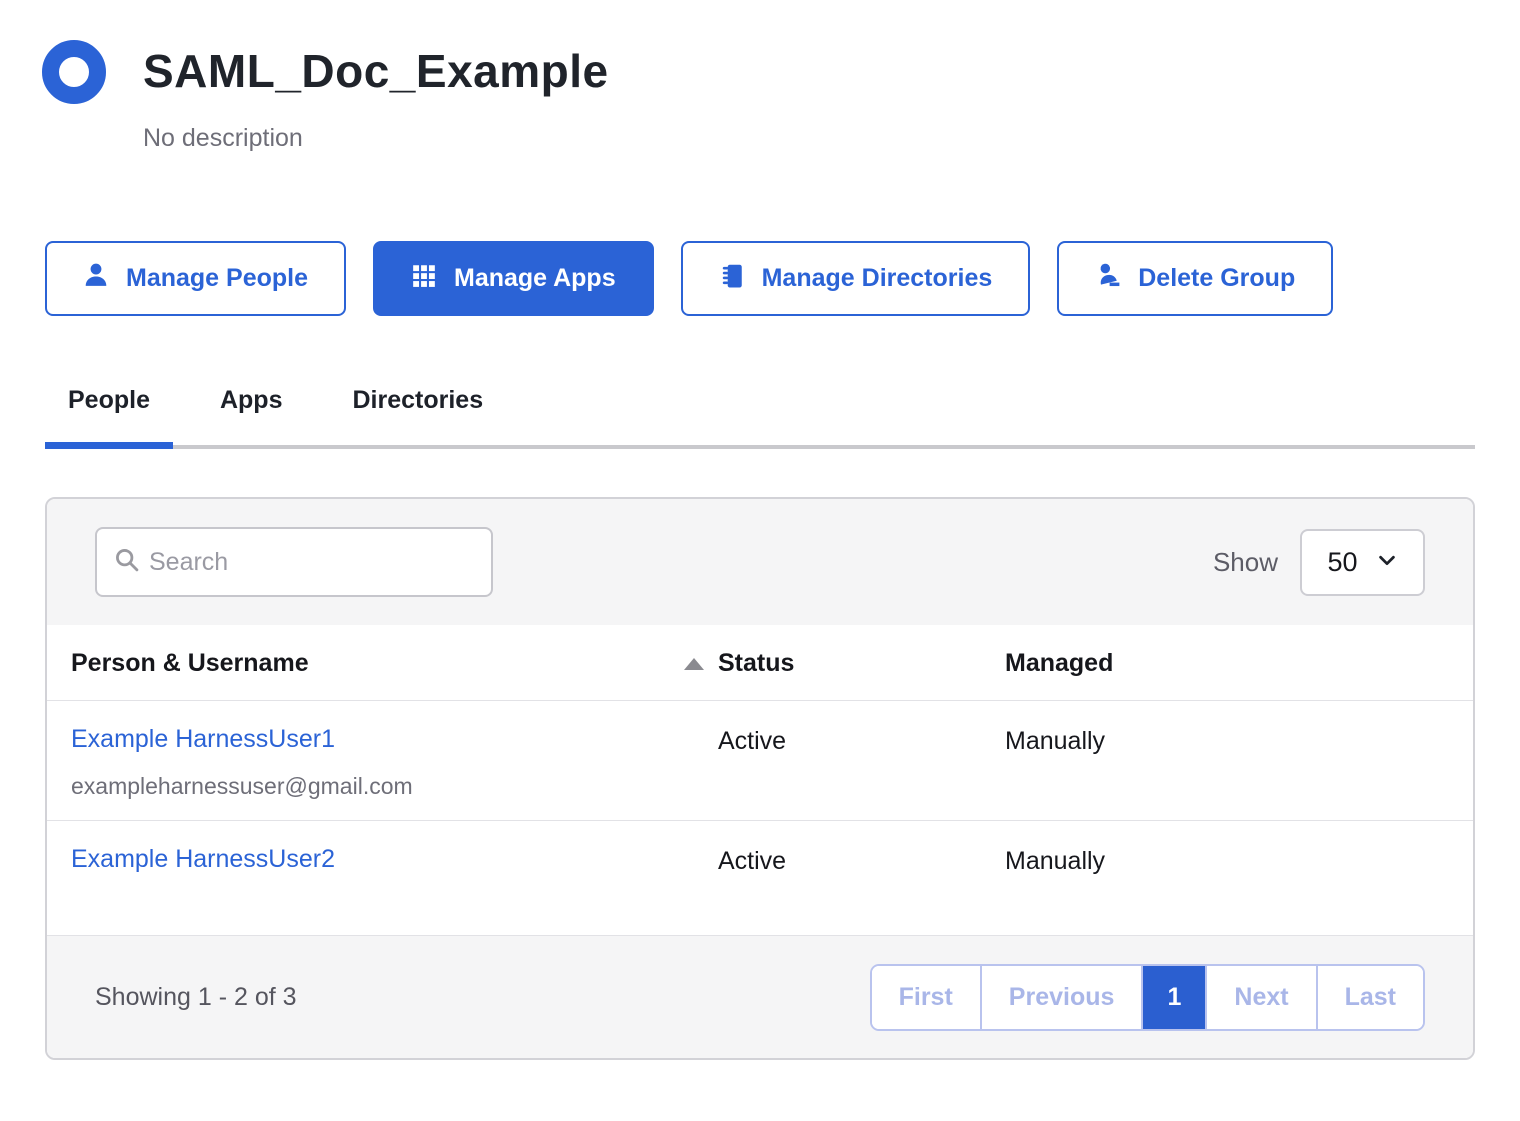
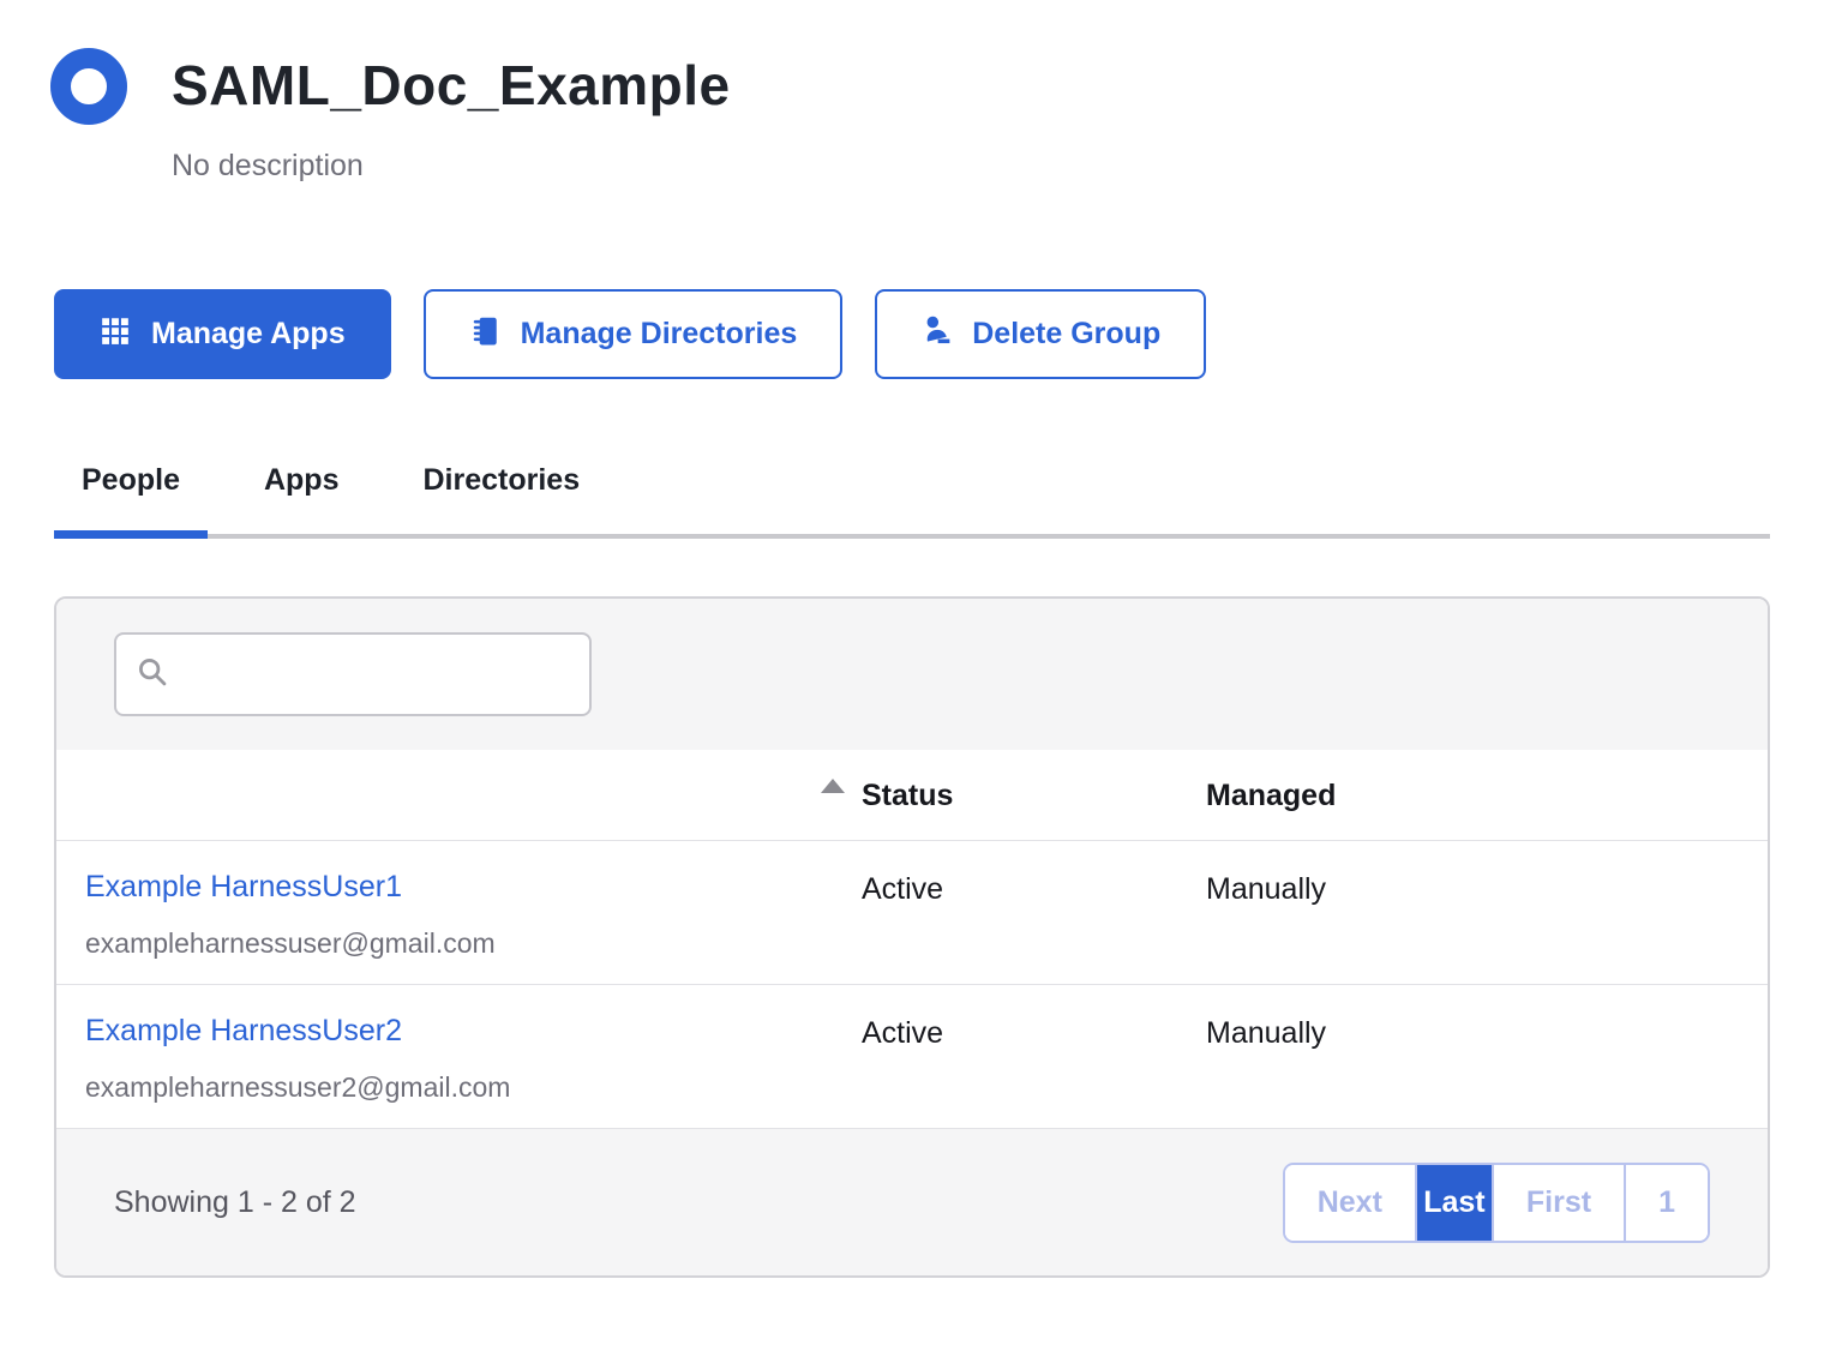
  SAML_Doc_Example
  No description
- Manage People
  Manage Apps
  Manage Directories
  Delete Group
  People
  Apps
  Directories
- Search
- Show
- 50
- Person & Username
  Status
  Managed
  Example HarnessUser1
  exampleharnessuser@gmail.com
  Active
  Manually
  Example HarnessUser2
+ exampleharnessuser2@gmail.com
  Active
  Manually
- Showing 1 - 2 of 3
+ Showing 1 - 2 of 2
- First
+ Next
- Previous
- 1
+ Last
- Next
+ First
- Last
+ 1
